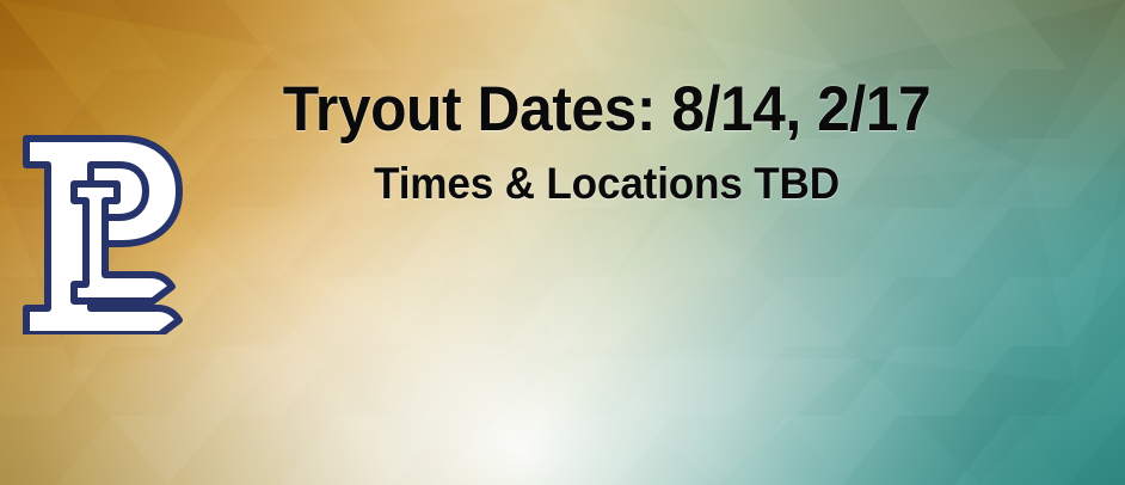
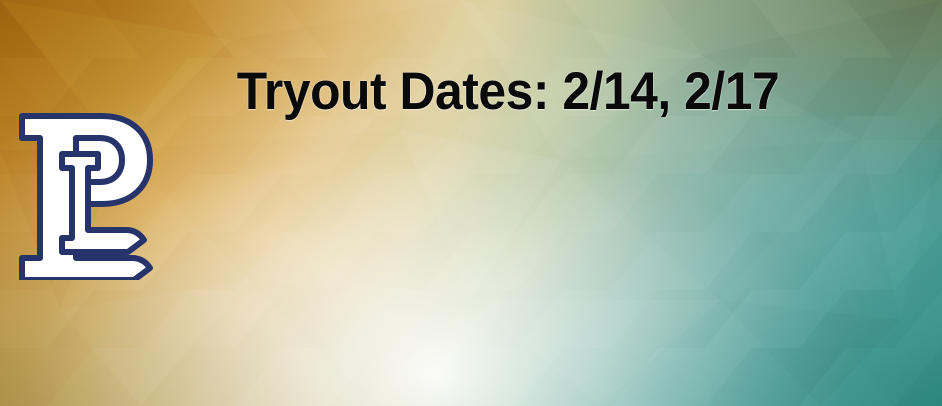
- Tryout Dates: 8/14, 2/17
+ Tryout Dates: 2/14, 2/17
- Times & Locations TBD
